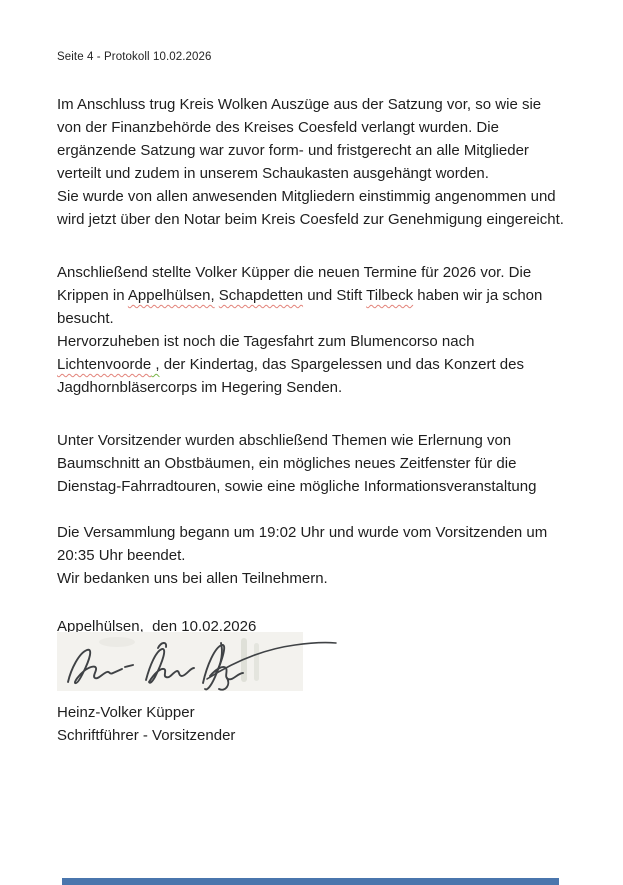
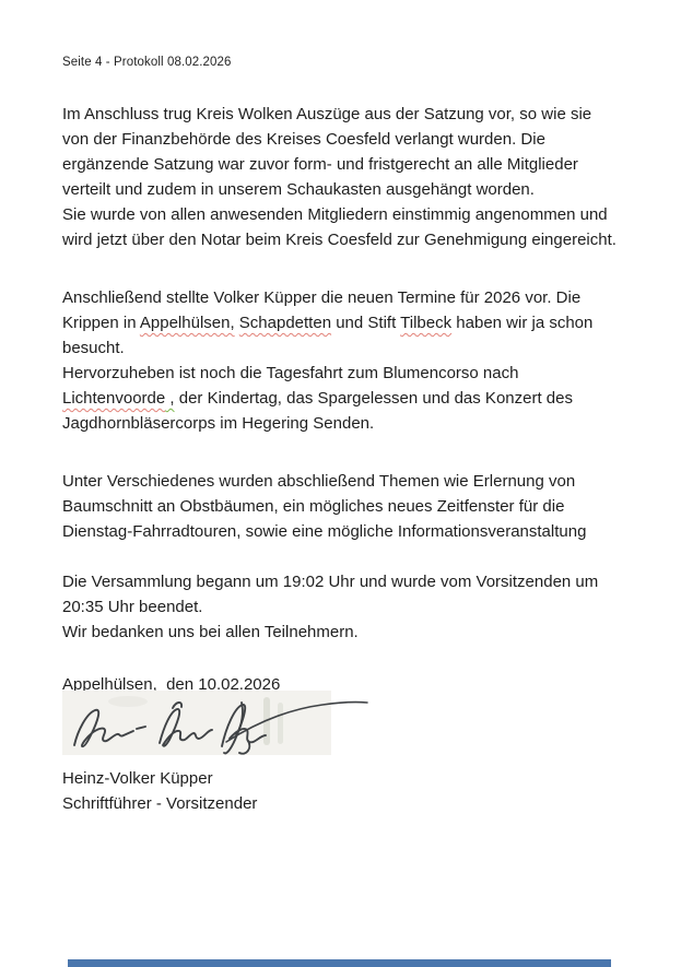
- Seite 4 - Protokoll 10.02.2026
+ Seite 4 - Protokoll 08.02.2026
  Im Anschluss trug Kreis Wolken Auszüge aus der Satzung vor, so wie sie
  von der Finanzbehörde des Kreises Coesfeld verlangt wurden. Die
  ergänzende Satzung war zuvor form- und fristgerecht an alle Mitglieder
  verteilt und zudem in unserem Schaukasten ausgehängt worden.
  Sie wurde von allen anwesenden Mitgliedern einstimmig angenommen und
  wird jetzt über den Notar beim Kreis Coesfeld zur Genehmigung eingereicht.
  Anschließend stellte Volker Küpper die neuen Termine für 2026 vor. Die
  Krippen in Appelhülsen, Schapdetten und Stift Tilbeck haben wir ja schon
  besucht.
  Hervorzuheben ist noch die Tagesfahrt zum Blumencorso nach
  Lichtenvoorde , der Kindertag, das Spargelessen und das Konzert des
  Jagdhornbläsercorps im Hegering Senden.
- Unter Vorsitzender wurden abschließend Themen wie Erlernung von
+ Unter Verschiedenes wurden abschließend Themen wie Erlernung von
  Baumschnitt an Obstbäumen, ein mögliches neues Zeitfenster für die
  Dienstag-Fahrradtouren, sowie eine mögliche Informationsveranstaltung
  Die Versammlung begann um 19:02 Uhr und wurde vom Vorsitzenden um
  20:35 Uhr beendet.
  Wir bedanken uns bei allen Teilnehmern.
  Appelhülsen, den 10.02.2026
  Heinz-Volker Küpper
  Schriftführer - Vorsitzender
